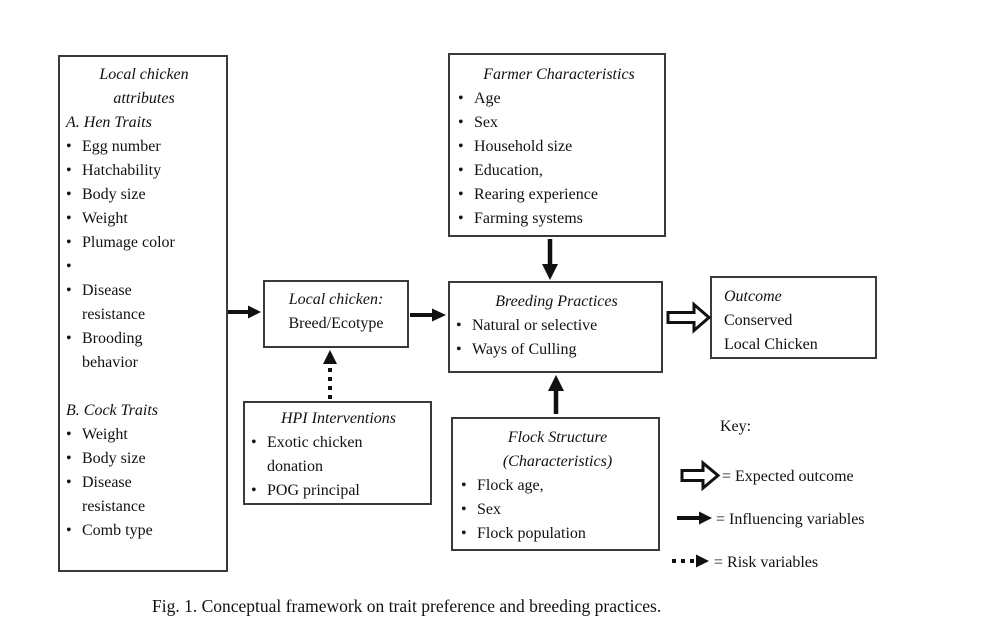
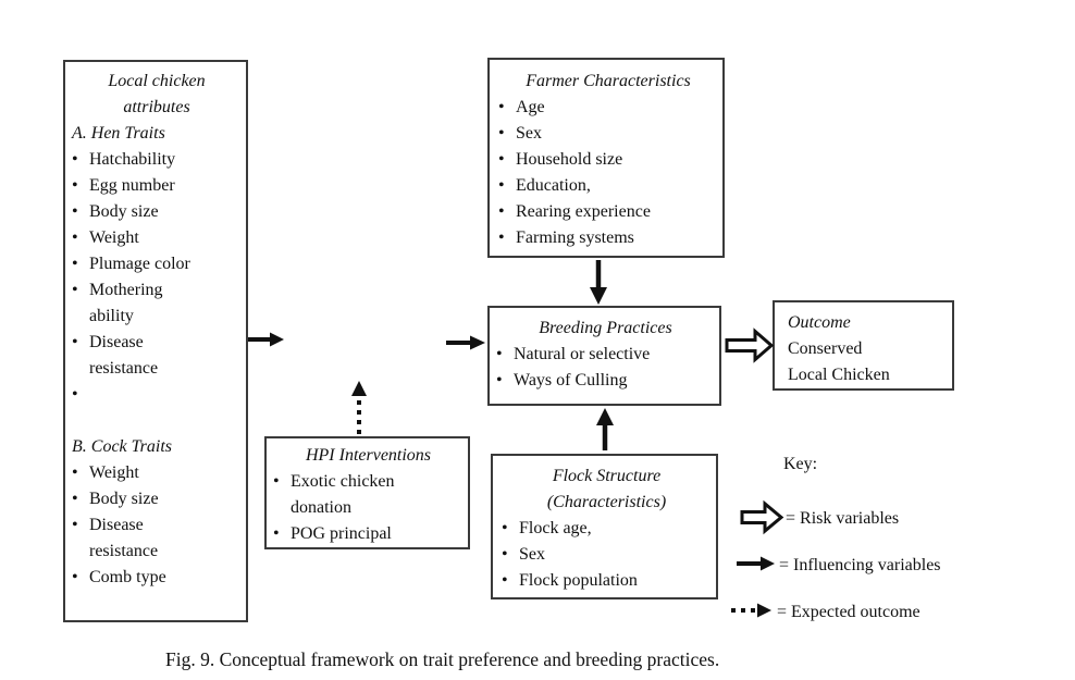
  Local chicken attributes
  A. Hen Traits
  •
- Egg number
+ Hatchability
  •
- Hatchability
+ Egg number
  •
  Body size
  •
  Weight
  •
  Plumage color
  •
+ Mothering ability
  •
  Disease resistance
  •
- Brooding behavior
  B. Cock Traits
  •
  Weight
  •
  Body size
  •
  Disease resistance
  •
  Comb type
  Farmer Characteristics
  •
  Age
  •
  Sex
  •
  Household size
  •
  Education,
  •
  Rearing experience
  •
  Farming systems
- Local chicken:
- Breed/Ecotype
  Breeding Practices
  •
  Natural or selective
  •
  Ways of Culling
  Outcome
  Conserved
  Local Chicken
  HPI Interventions
  •
  Exotic chicken donation
  •
  POG principal
  Flock Structure
  (Characteristics)
  •
  Flock age,
  •
  Sex
  •
  Flock population
  Key:
- = Expected outcome
+ = Risk variables
  = Influencing variables
- = Risk variables
+ = Expected outcome
- Fig. 1. Conceptual framework on trait preference and breeding practices.
+ Fig. 9. Conceptual framework on trait preference and breeding practices.
